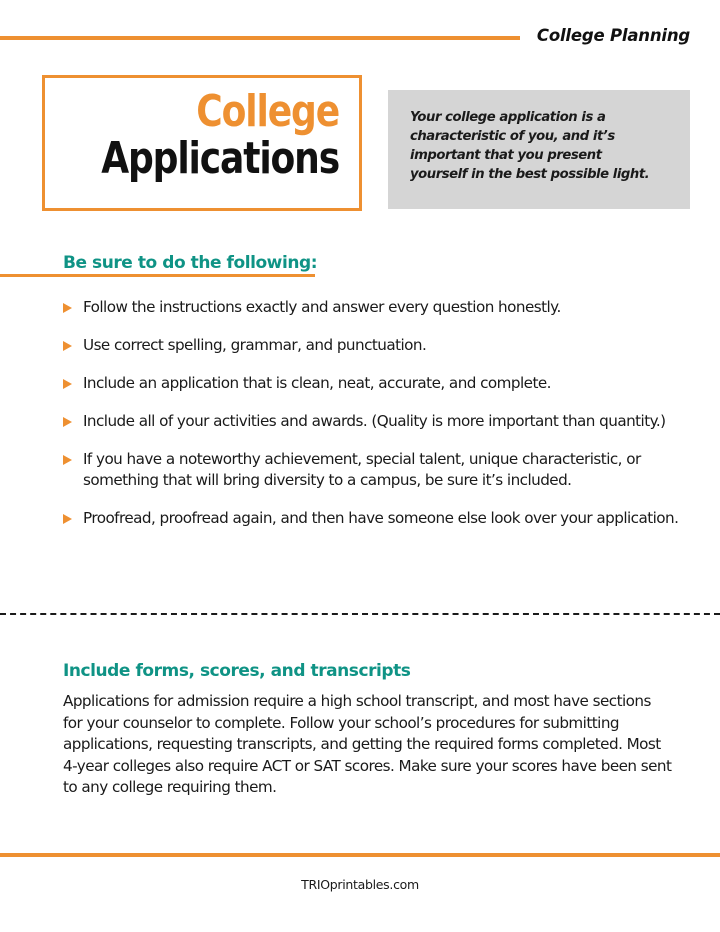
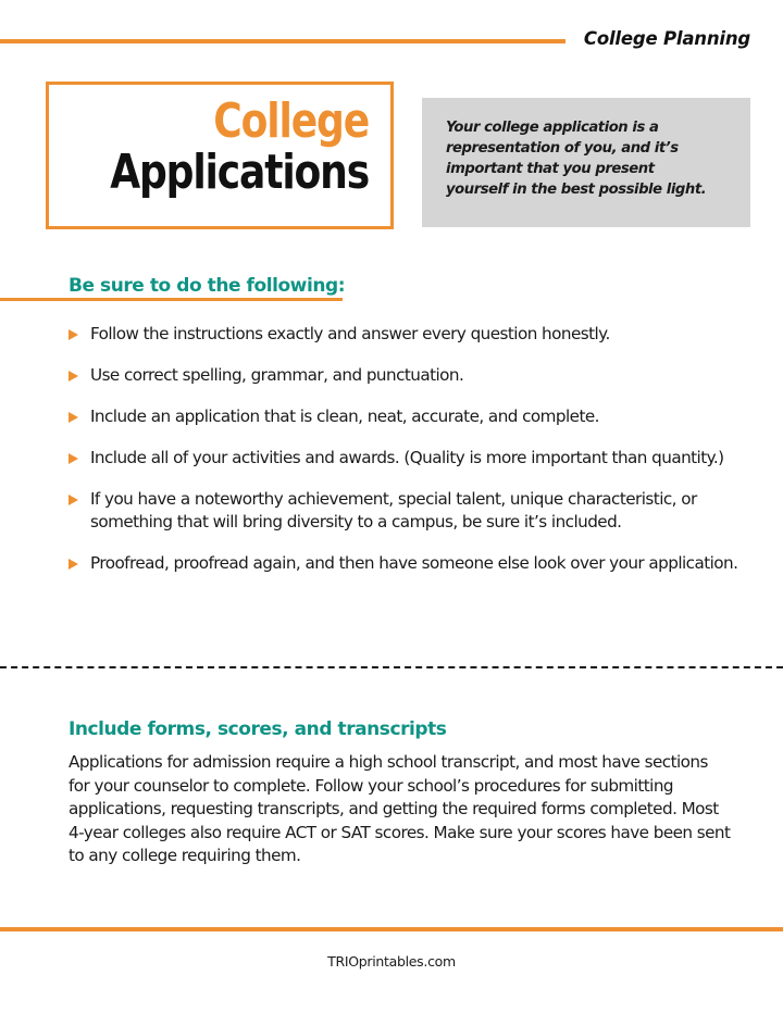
  College Planning
  College
  Applications
- Your college application is a characteristic of you, and it’s important that you present yourself in the best possible light.
+ Your college application is a representation of you, and it’s important that you present yourself in the best possible light.
  Be sure to do the following:
  Follow the instructions exactly and answer every question honestly.
  Use correct spelling, grammar, and punctuation.
  Include an application that is clean, neat, accurate, and complete.
  Include all of your activities and awards. (Quality is more important than quantity.)
  If you have a noteworthy achievement, special talent, unique characteristic, or something that will bring diversity to a campus, be sure it’s included.
  Proofread, proofread again, and then have someone else look over your application.
  Include forms, scores, and transcripts
  Applications for admission require a high school transcript, and most have sections for your counselor to complete. Follow your school’s procedures for submitting applications, requesting transcripts, and getting the required forms completed. Most 4-year colleges also require ACT or SAT scores. Make sure your scores have been sent to any college requiring them.
  TRIOprintables.com
